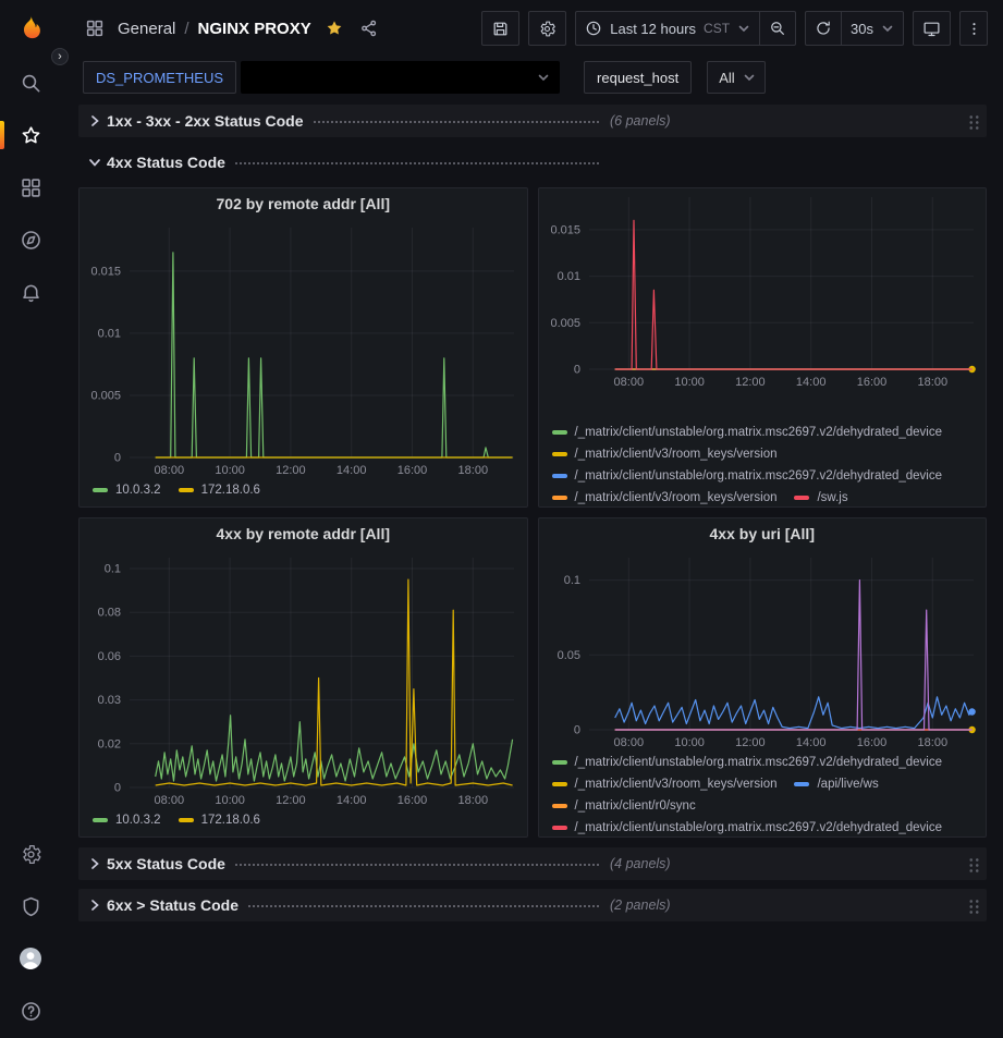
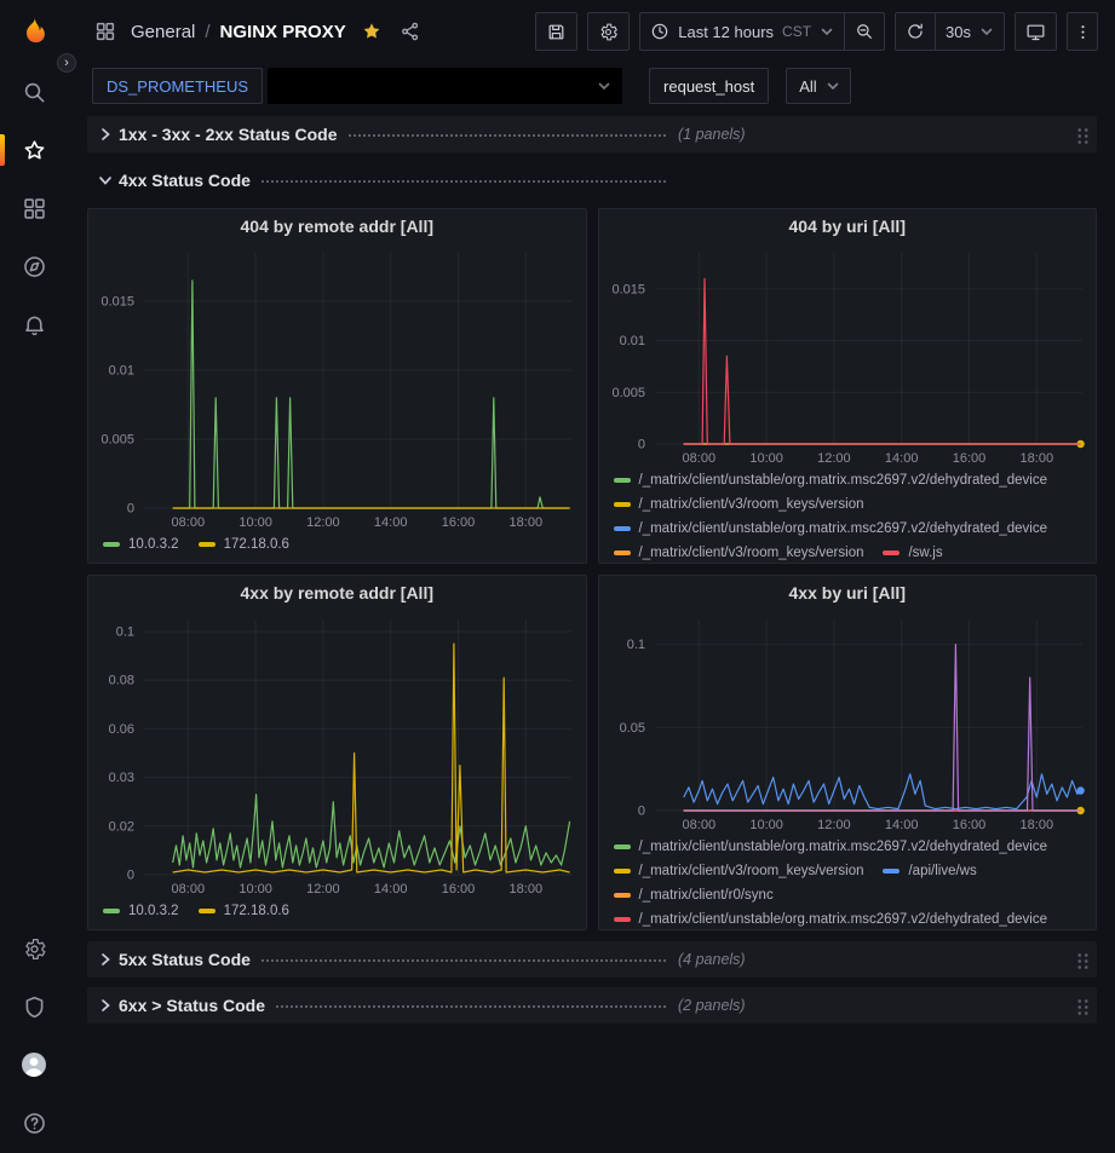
  ›
  General
  /
  NGINX PROXY
  Last 12 hours
  CST
  30s
  DS_PROMETHEUS
  request_host
  All
  1xx - 3xx - 2xx Status Code
- (6 panels)
+ (1 panels)
  4xx Status Code
- 702 by remote addr [All]
+ 404 by remote addr [All]
  0
  0.005
  0.01
  0.015
  08:00
  10:00
  12:00
  14:00
  16:00
  18:00
  10.0.3.2
  172.18.0.6
+ 404 by uri [All]
  0
  0.005
  0.01
  0.015
  08:00
  10:00
  12:00
  14:00
  16:00
  18:00
  /_matrix/client/unstable/org.matrix.msc2697.v2/dehydrated_device
  /_matrix/client/v3/room_keys/version
  /_matrix/client/unstable/org.matrix.msc2697.v2/dehydrated_device
  /_matrix/client/v3/room_keys/version
  /sw.js
  4xx by remote addr [All]
  0
  0.02
  0.03
  0.06
  0.08
  0.1
  08:00
  10:00
  12:00
  14:00
  16:00
  18:00
  10.0.3.2
  172.18.0.6
  4xx by uri [All]
  0
  0.05
  0.1
  08:00
  10:00
  12:00
  14:00
  16:00
  18:00
  /_matrix/client/unstable/org.matrix.msc2697.v2/dehydrated_device
  /_matrix/client/v3/room_keys/version
  /api/live/ws
  /_matrix/client/r0/sync
  /_matrix/client/unstable/org.matrix.msc2697.v2/dehydrated_device
  5xx Status Code
  (4 panels)
  6xx > Status Code
  (2 panels)
